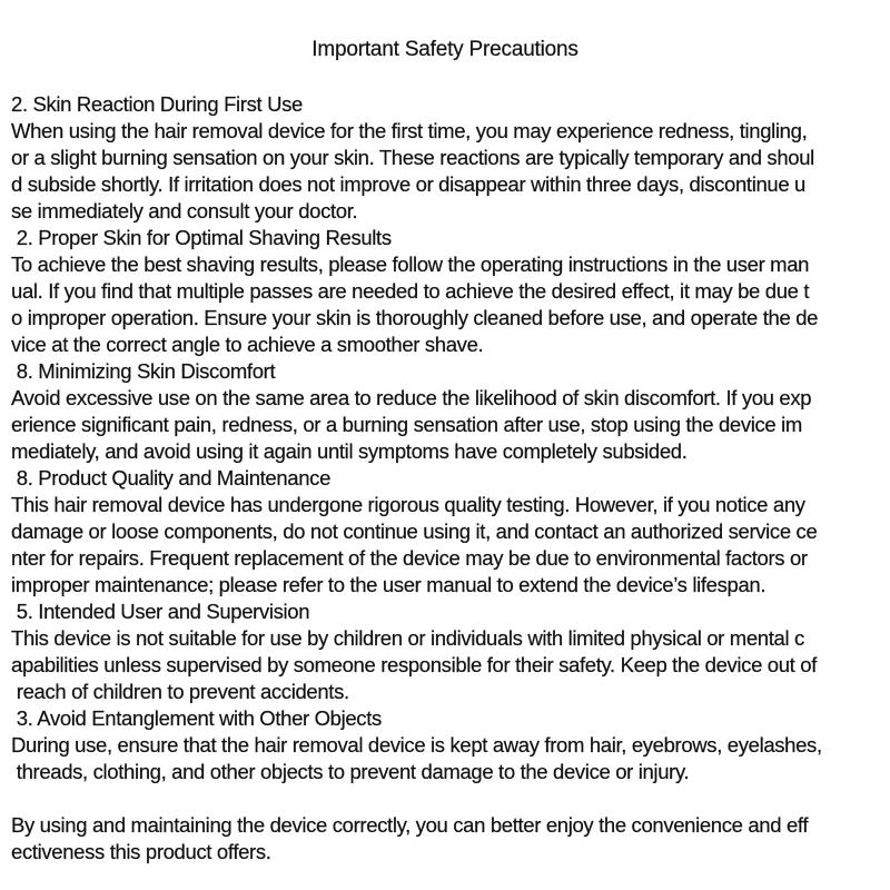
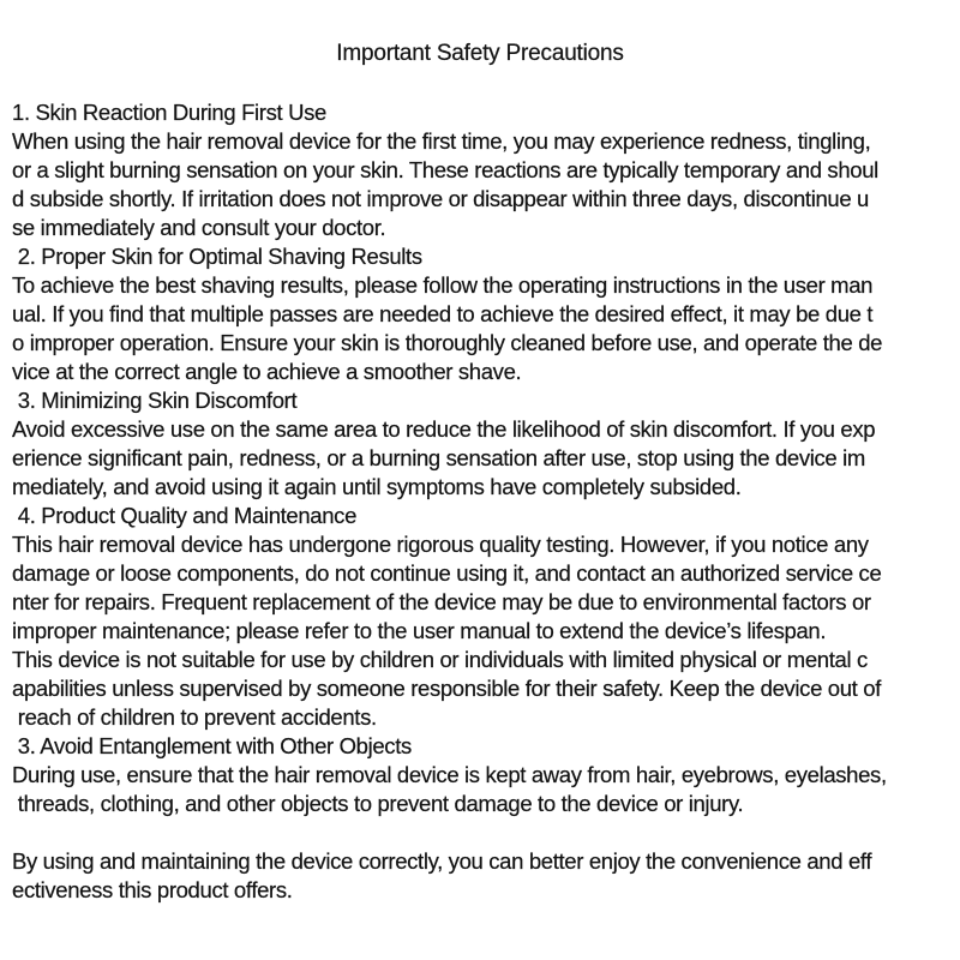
  Important Safety Precautions
- 2. Skin Reaction During First Use
+ 1. Skin Reaction During First Use
  When using the hair removal device for the first time, you may experience redness, tingling,
  or a slight burning sensation on your skin. These reactions are typically temporary and shoul
  d subside shortly. If irritation does not improve or disappear within three days, discontinue u
  se immediately and consult your doctor.
  2. Proper Skin for Optimal Shaving Results
  To achieve the best shaving results, please follow the operating instructions in the user man
  ual. If you find that multiple passes are needed to achieve the desired effect, it may be due t
  o improper operation. Ensure your skin is thoroughly cleaned before use, and operate the de
  vice at the correct angle to achieve a smoother shave.
- 8. Minimizing Skin Discomfort
+ 3. Minimizing Skin Discomfort
  Avoid excessive use on the same area to reduce the likelihood of skin discomfort. If you exp
  erience significant pain, redness, or a burning sensation after use, stop using the device im
  mediately, and avoid using it again until symptoms have completely subsided.
- 8. Product Quality and Maintenance
+ 4. Product Quality and Maintenance
  This hair removal device has undergone rigorous quality testing. However, if you notice any
  damage or loose components, do not continue using it, and contact an authorized service ce
  nter for repairs. Frequent replacement of the device may be due to environmental factors or
  improper maintenance; please refer to the user manual to extend the device’s lifespan.
- 5. Intended User and Supervision
  This device is not suitable for use by children or individuals with limited physical or mental c
  apabilities unless supervised by someone responsible for their safety. Keep the device out of
  reach of children to prevent accidents.
  3. Avoid Entanglement with Other Objects
  During use, ensure that the hair removal device is kept away from hair, eyebrows, eyelashes,
  threads, clothing, and other objects to prevent damage to the device or injury.
  By using and maintaining the device correctly, you can better enjoy the convenience and eff
  ectiveness this product offers.
